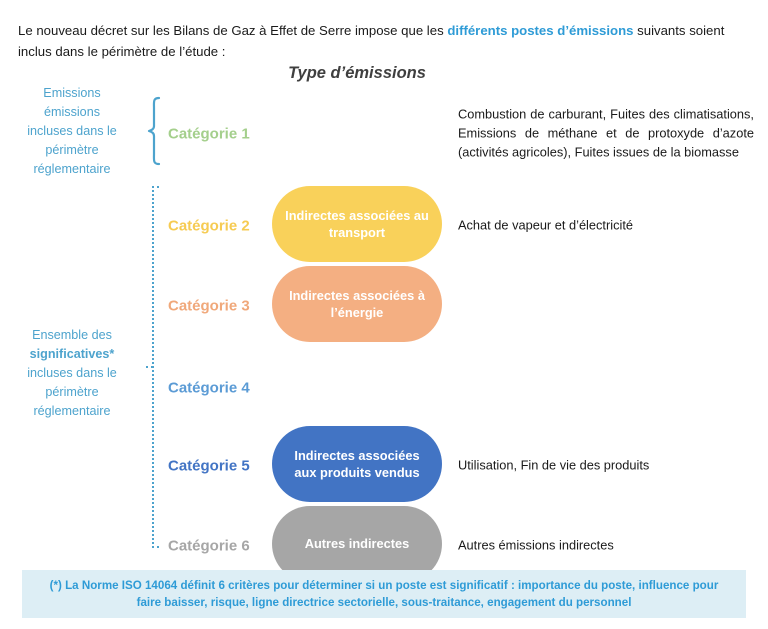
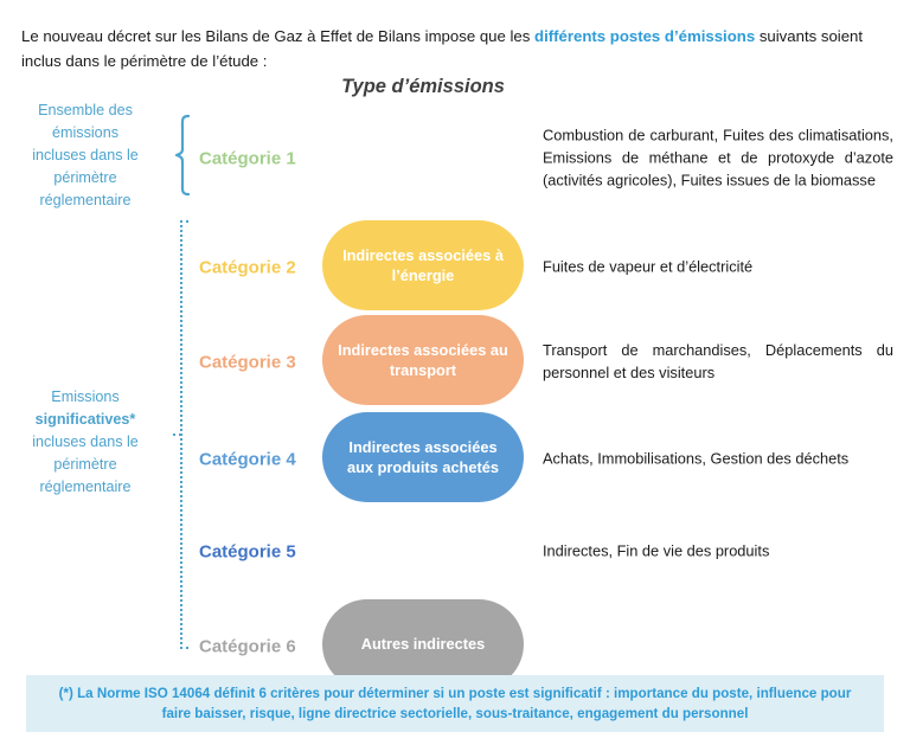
- Le nouveau décret sur les Bilans de Gaz à Effet de Serre impose que les différents postes d’émissions suivants soient inclus dans le périmètre de l’étude :
+ Le nouveau décret sur les Bilans de Gaz à Effet de Bilans impose que les différents postes d’émissions suivants soient inclus dans le périmètre de l’étude :
  Type d’émissions
- Emissions
+ Ensemble des
  émissions
  incluses dans le
  périmètre
  réglementaire
- Ensemble des
+ Emissions
  significatives*
  incluses dans le
  périmètre
  réglementaire
  Catégorie 1
  Combustion de carburant, Fuites des climatisations, Emissions de méthane et de protoxyde d’azote (activités agricoles), Fuites issues de la biomasse
  Catégorie 2
- Indirectes associées au transport
+ Indirectes associées à l’énergie
- Achat de vapeur et d’électricité
+ Fuites de vapeur et d’électricité
  Catégorie 3
- Indirectes associées à l’énergie
+ Indirectes associées au transport
+ Transport de marchandises, Déplacements du personnel et des visiteurs
  Catégorie 4
+ Indirectes associées aux produits achetés
+ Achats, Immobilisations, Gestion des déchets
  Catégorie 5
- Indirectes associées aux produits vendus
- Utilisation, Fin de vie des produits
+ Indirectes, Fin de vie des produits
  Catégorie 6
  Autres indirectes
- Autres émissions indirectes
  (*) La Norme ISO 14064 définit 6 critères pour déterminer si un poste est significatif : importance du poste, influence pour faire baisser, risque, ligne directrice sectorielle, sous-traitance, engagement du personnel
